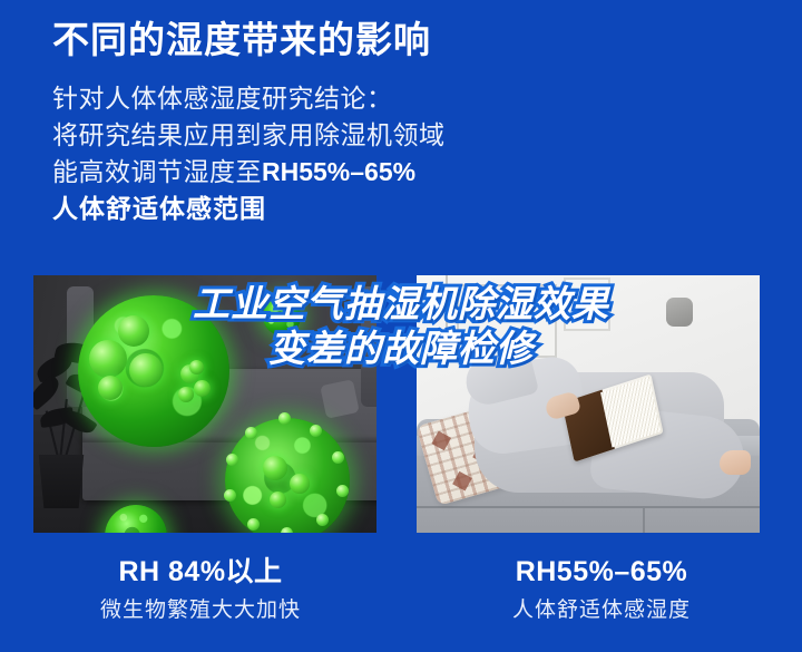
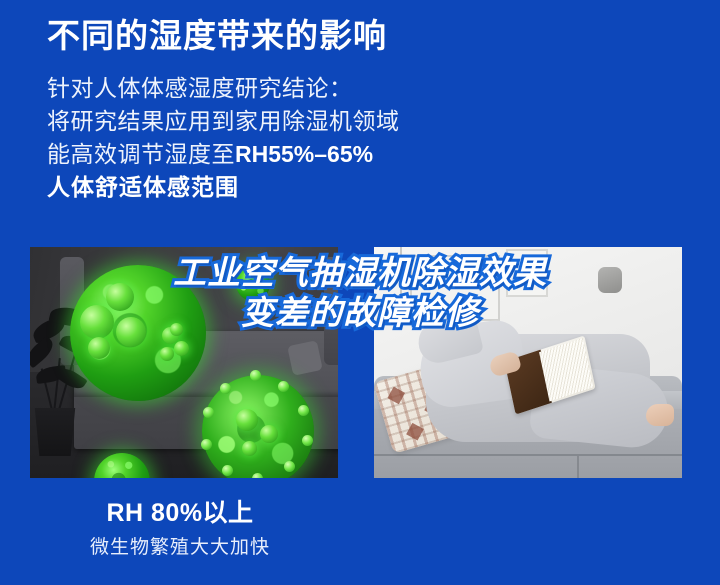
  不同的湿度带来的影响
  针对人体体感湿度研究结论：
  将研究结果应用到家用除湿机领域
  能高效调节湿度至RH55%–65%
  人体舒适体感范围
  工业空气抽湿机除湿效果
  变差的故障检修
- RH 84%以上
+ RH 80%以上
  微生物繁殖大大加快
- RH55%–65%
- 人体舒适体感湿度
